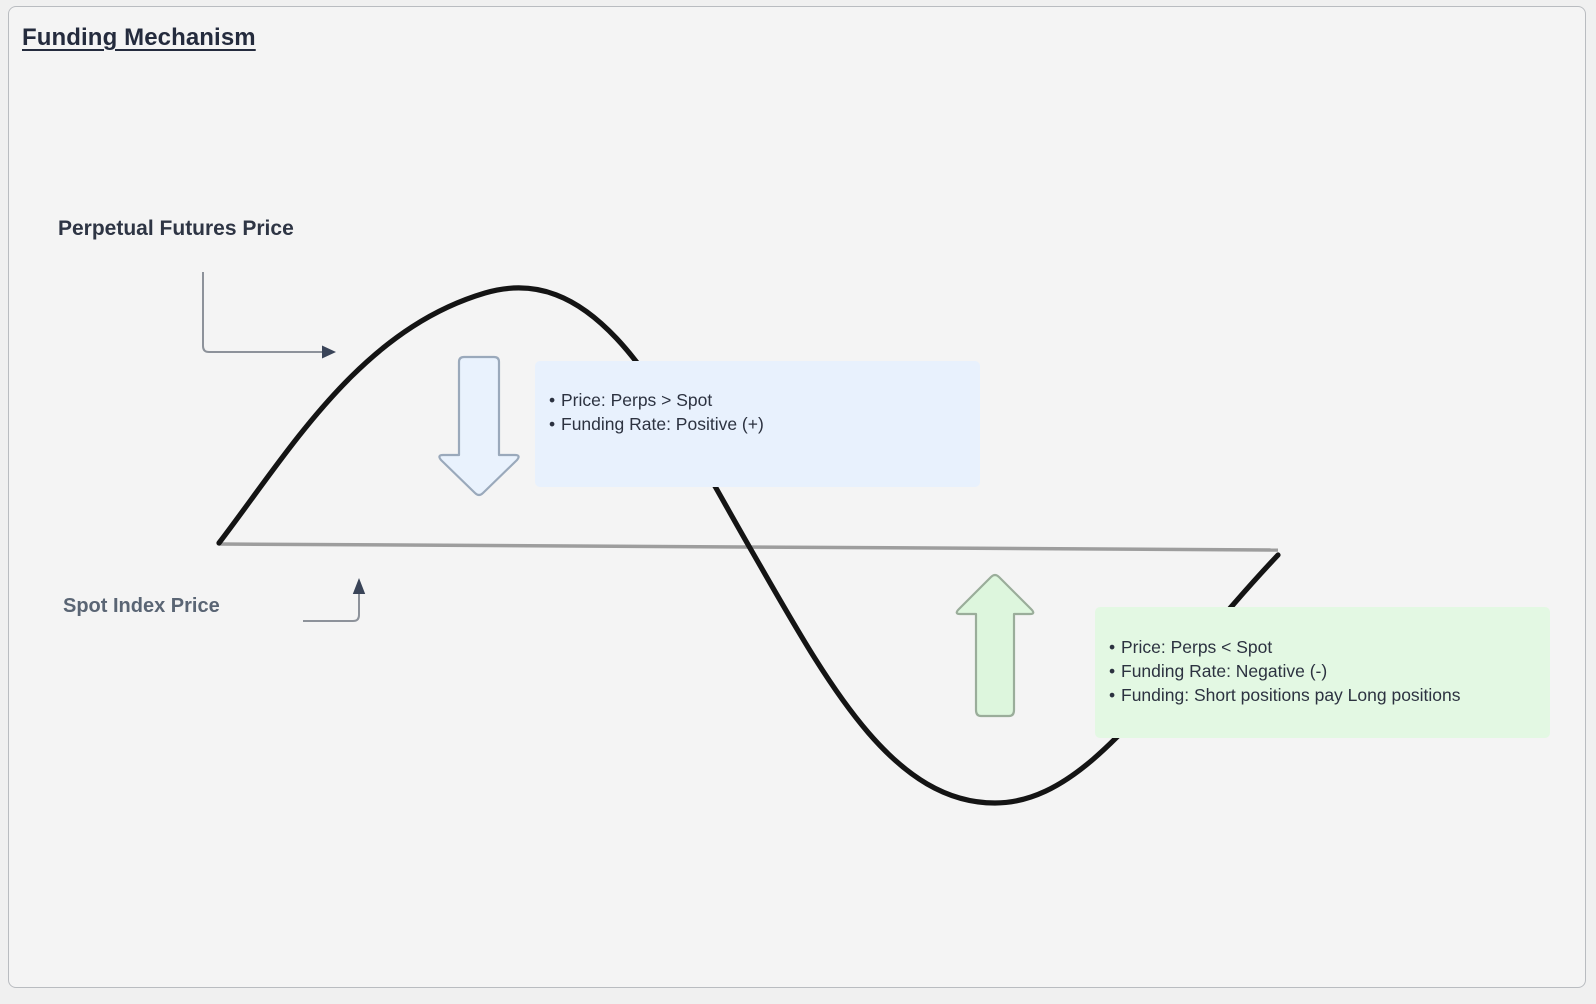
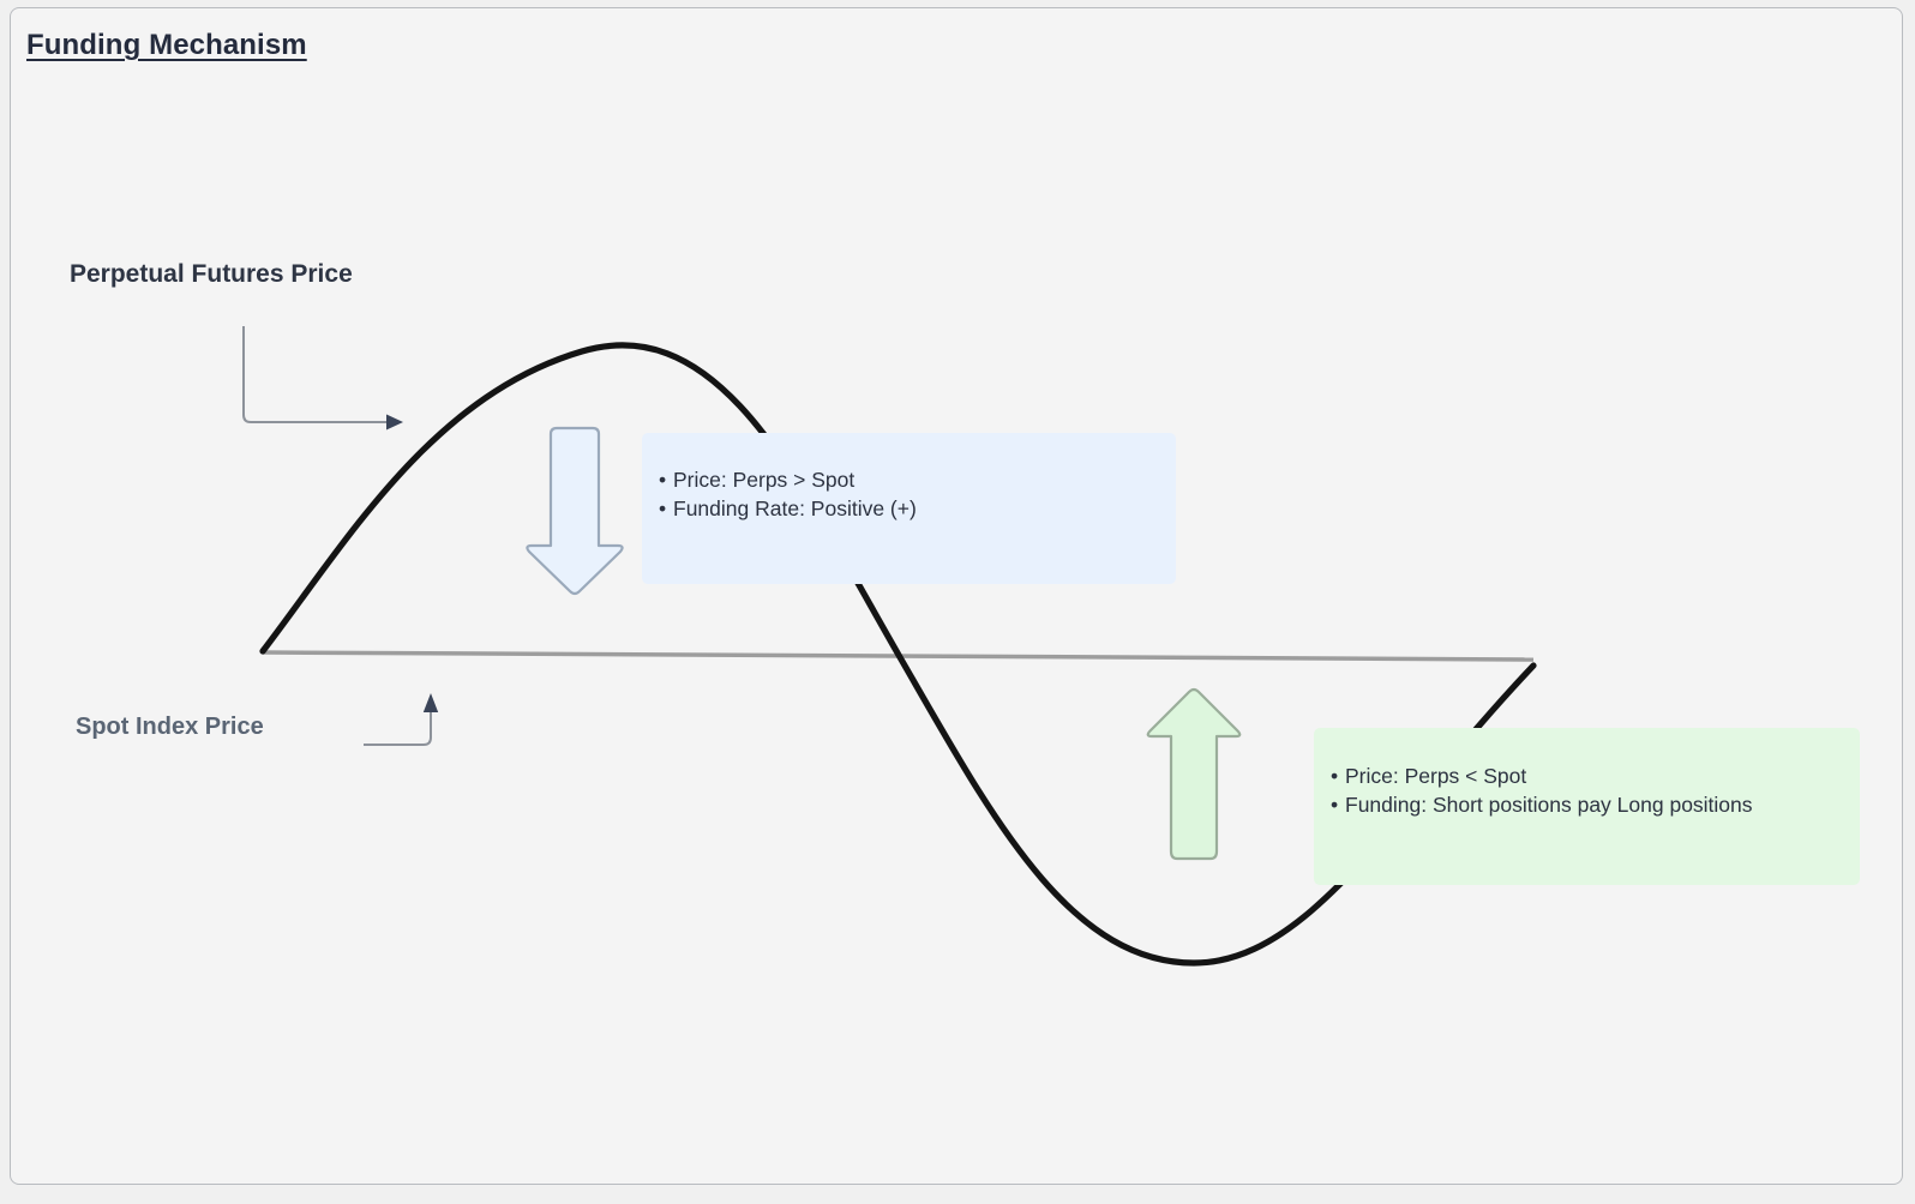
  Funding Mechanism
  Perpetual Futures Price
  Spot Index Price
  • Price: Perps > Spot
  • Funding Rate: Positive (+)
  • Price: Perps < Spot
- • Funding Rate: Negative (-)
  • Funding: Short positions pay Long positions
